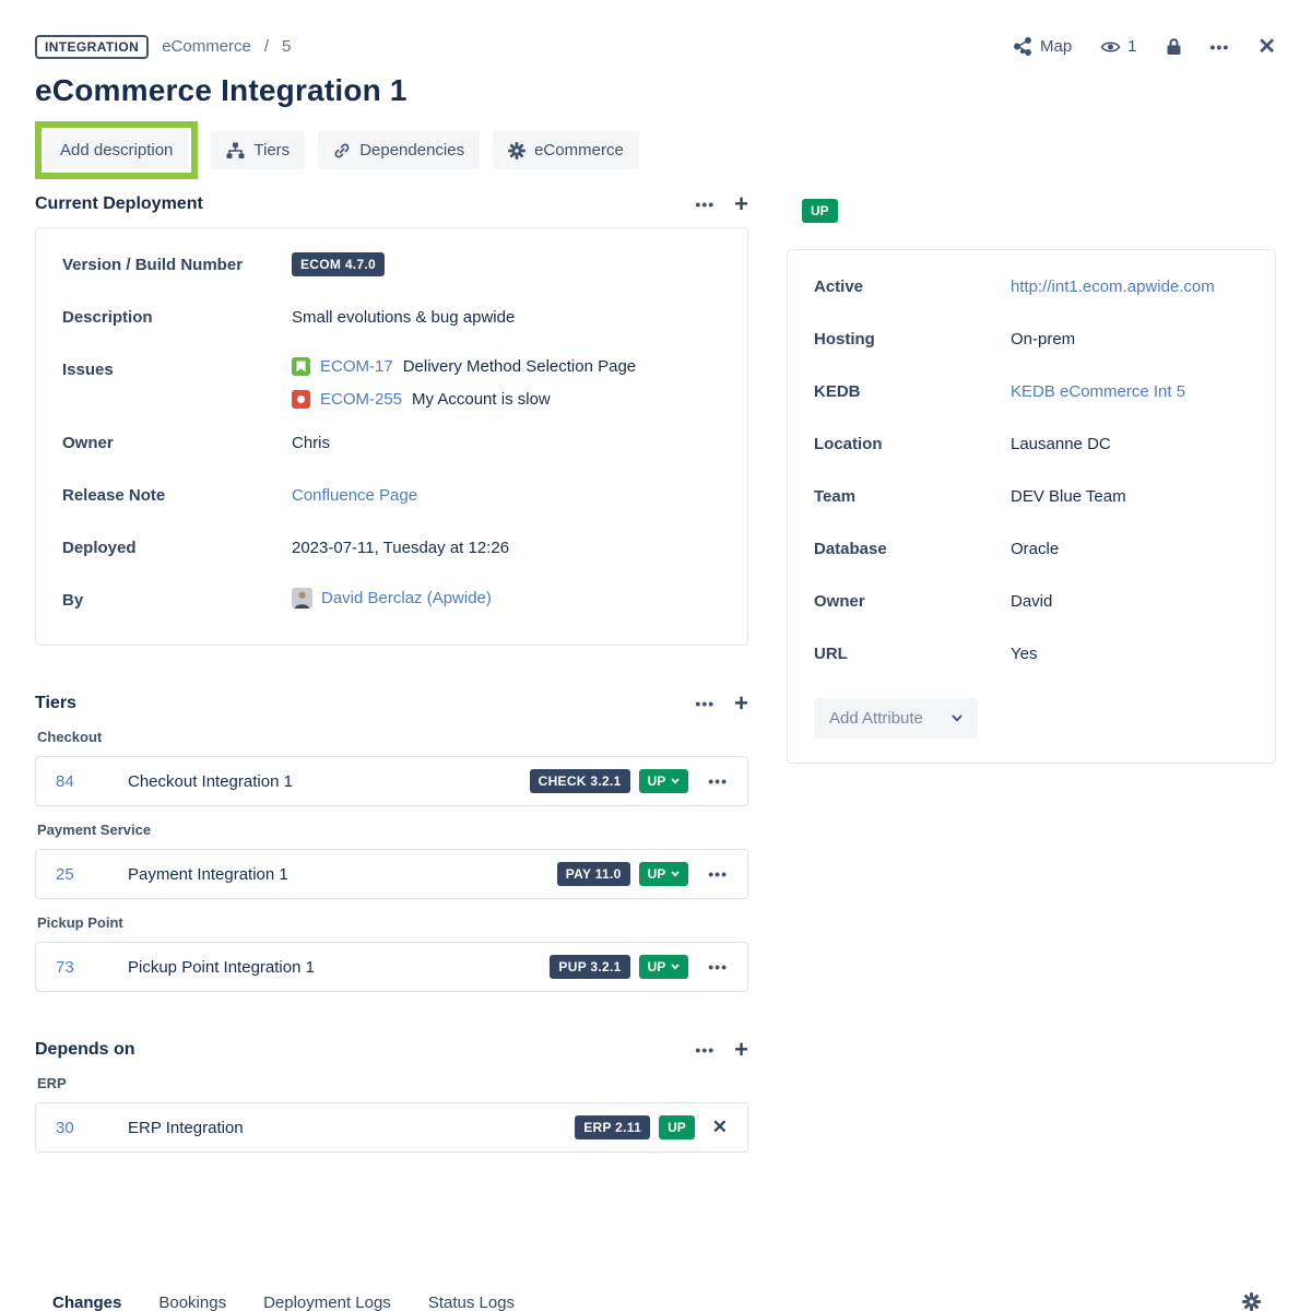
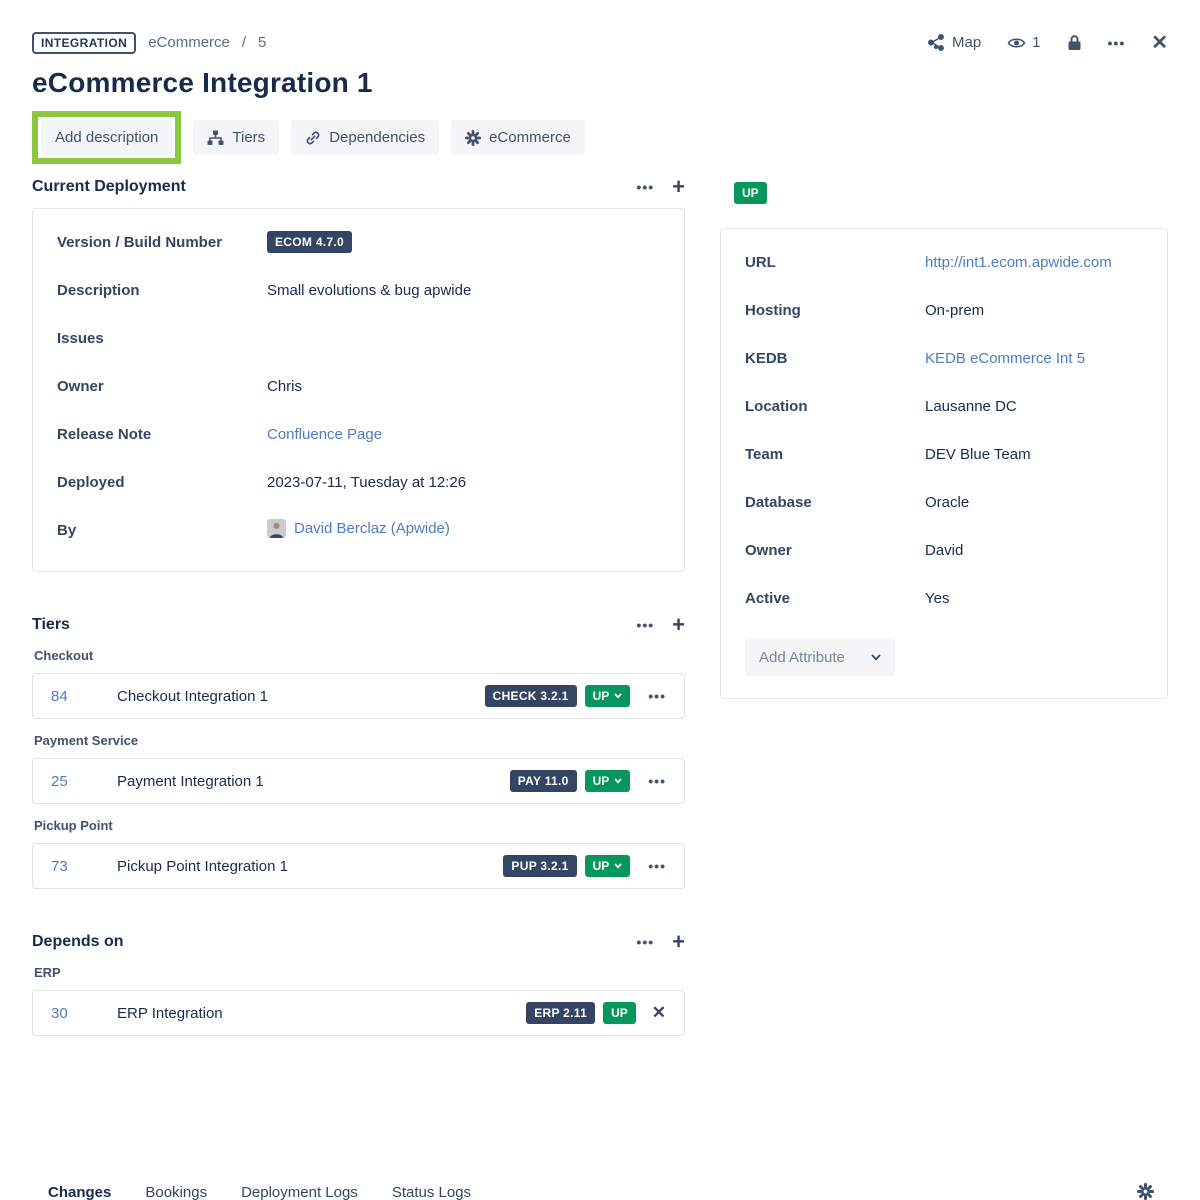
  INTEGRATION
  eCommerce
  /
  5
  Map
  1
  •••
  ✕
  eCommerce Integration 1
  Add description
  Tiers
  Dependencies
  eCommerce
  Current Deployment
  •••
  +
  Version / Build Number
  ECOM 4.7.0
  Description
  Small evolutions & bug apwide
  Issues
- ECOM-17
- Delivery Method Selection Page
- ECOM-255
- My Account is slow
  Owner
  Chris
  Release Note
  Confluence Page
  Deployed
  2023-07-11, Tuesday at 12:26
  By
  David Berclaz (Apwide)
  Tiers
  •••
  +
  Checkout
  84
  Checkout Integration 1
  CHECK 3.2.1
  UP
  •••
  Payment Service
  25
  Payment Integration 1
  PAY 11.0
  UP
  •••
  Pickup Point
  73
  Pickup Point Integration 1
  PUP 3.2.1
  UP
  •••
  Depends on
  •••
  +
  ERP
  30
  ERP Integration
  ERP 2.11
  UP
  ✕
  UP
- Active
+ URL
  http://int1.ecom.apwide.com
  Hosting
  On-prem
  KEDB
  KEDB eCommerce Int 5
  Location
  Lausanne DC
  Team
  DEV Blue Team
  Database
  Oracle
  Owner
  David
- URL
+ Active
  Yes
  Add Attribute
  Changes
  Bookings
  Deployment Logs
  Status Logs
